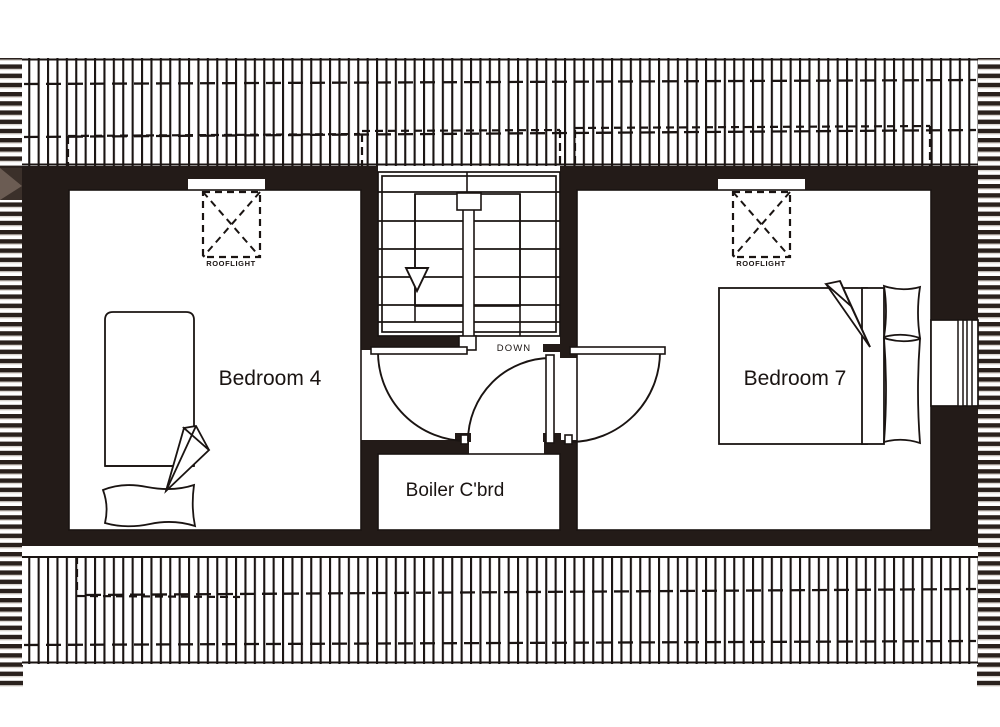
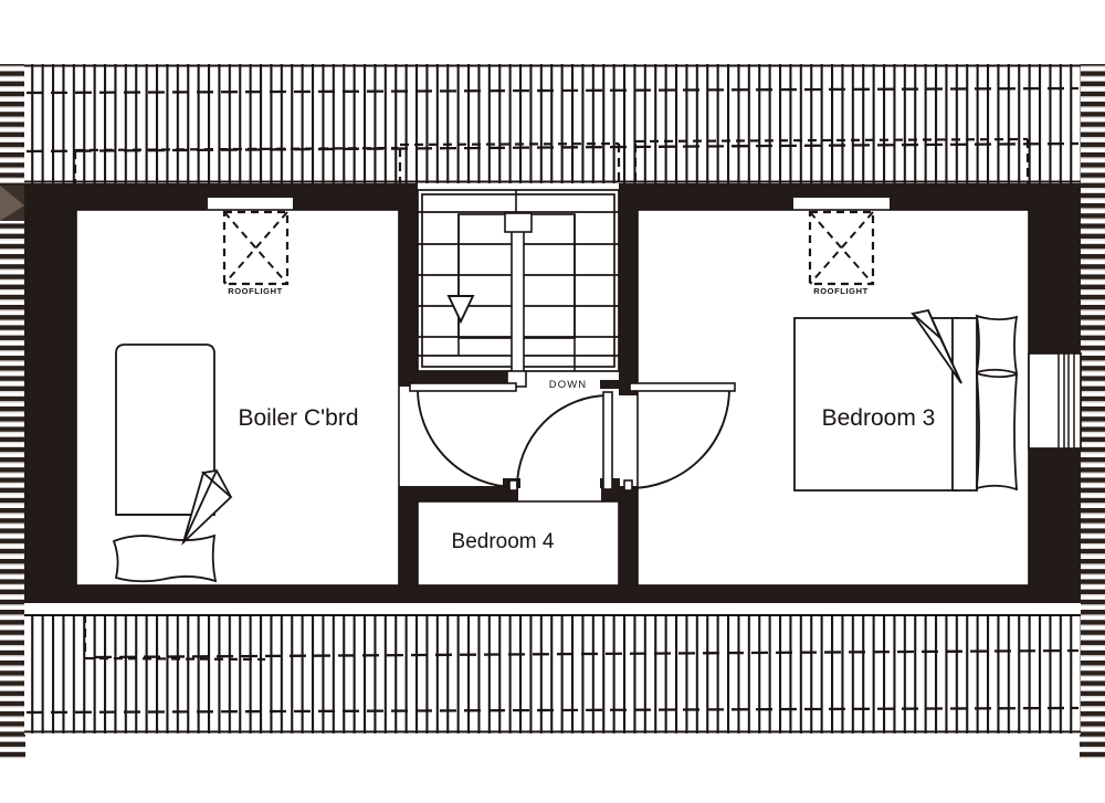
- Bedroom 4
+ Boiler C'brd
- Bedroom 7
+ Bedroom 3
- Boiler C'brd
+ Bedroom 4
  DOWN
  ROOFLIGHT
  ROOFLIGHT
